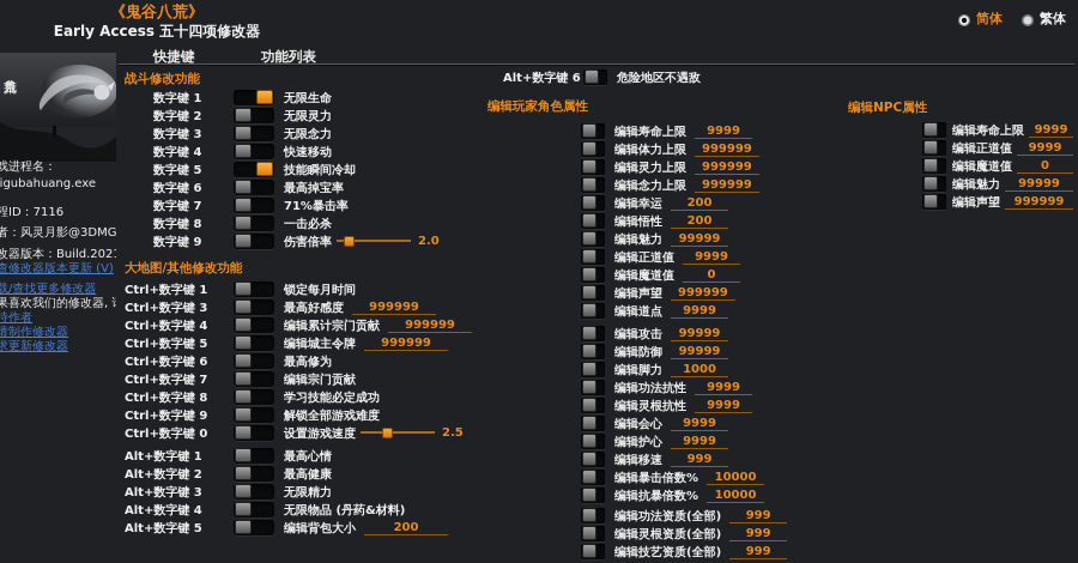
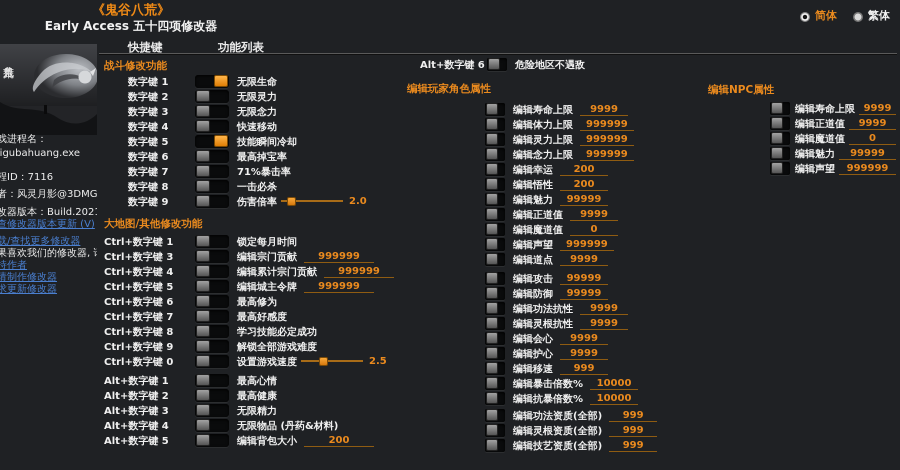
  《鬼谷八荒》
  Early Access 五十四项修改器
  简体
  繁体
  快捷键
  功能列表
  戏进程名：
  igubahuang.exe
  程ID：7116
  者：风灵月影@3DMG
  查修改器版本更新 (V)
  载/查找更多修改器
  持作者
  请制作修改器
  求更新修改器
  战斗修改功能
  数字键 1
  无限生命
  数字键 2
  无限灵力
  数字键 3
  无限念力
  数字键 4
  快速移动
  数字键 5
  技能瞬间冷却
  数字键 6
  最高掉宝率
  数字键 7
  71%暴击率
  数字键 8
  一击必杀
  数字键 9
  伤害倍率
  2.0
  大地图/其他修改功能
  Ctrl+数字键 1
  锁定每月时间
  Ctrl+数字键 3
- 最高好感度
+ 编辑宗门贡献
  999999
  Ctrl+数字键 4
  编辑累计宗门贡献
  999999
  Ctrl+数字键 5
  编辑城主令牌
  999999
  Ctrl+数字键 6
  最高修为
  Ctrl+数字键 7
- 编辑宗门贡献
+ 最高好感度
  Ctrl+数字键 8
  学习技能必定成功
  Ctrl+数字键 9
  解锁全部游戏难度
  Ctrl+数字键 0
  设置游戏速度
  2.5
  Alt+数字键 1
  最高心情
  Alt+数字键 2
  最高健康
  Alt+数字键 3
  无限精力
  Alt+数字键 4
  无限物品 (丹药&材料)
  Alt+数字键 5
  编辑背包大小
  200
  Alt+数字键 6
  危险地区不遇敌
  编辑玩家角色属性
  编辑寿命上限
  9999
  编辑体力上限
  999999
  编辑灵力上限
  999999
  编辑念力上限
  999999
  编辑幸运
  200
  编辑悟性
  200
  编辑魅力
  99999
  编辑正道值
  9999
  编辑魔道值
  0
  编辑声望
  999999
  编辑道点
  9999
  编辑攻击
  99999
  编辑防御
  99999
- 编辑脚力
- 1000
  编辑功法抗性
  9999
  编辑灵根抗性
  9999
  编辑会心
  9999
  编辑护心
  9999
  编辑移速
  999
  编辑暴击倍数%
  10000
  编辑抗暴倍数%
  10000
  编辑功法资质(全部)
  999
  编辑灵根资质(全部)
  999
  编辑技艺资质(全部)
  999
  编辑NPC属性
  编辑寿命上限
  9999
  编辑正道值
  9999
  编辑魔道值
  0
  编辑魅力
  99999
  编辑声望
  999999
